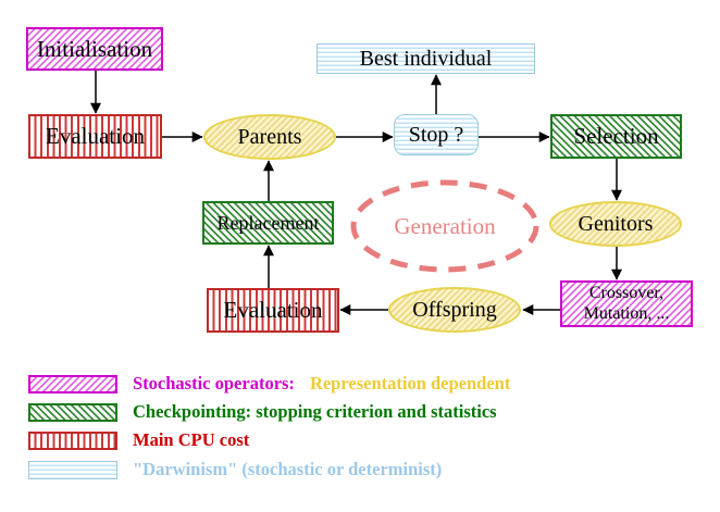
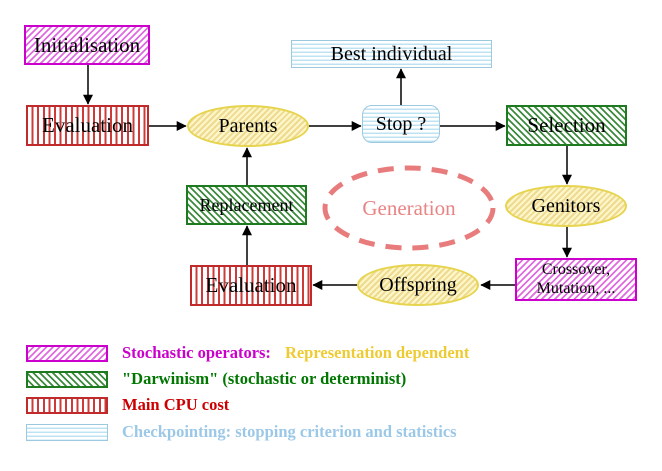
  Initialisation
  Evaluation
  Parents
  Best individual
  Stop ?
  Selection
  Genitors
  Crossover,
  Mutation, ...
  Offspring
  Evaluation
  Replacement
  Generation
  Stochastic operators: Representation dependent
- Checkpointing: stopping criterion and statistics
+ "Darwinism" (stochastic or determinist)
  Main CPU cost
- "Darwinism" (stochastic or determinist)
+ Checkpointing: stopping criterion and statistics
